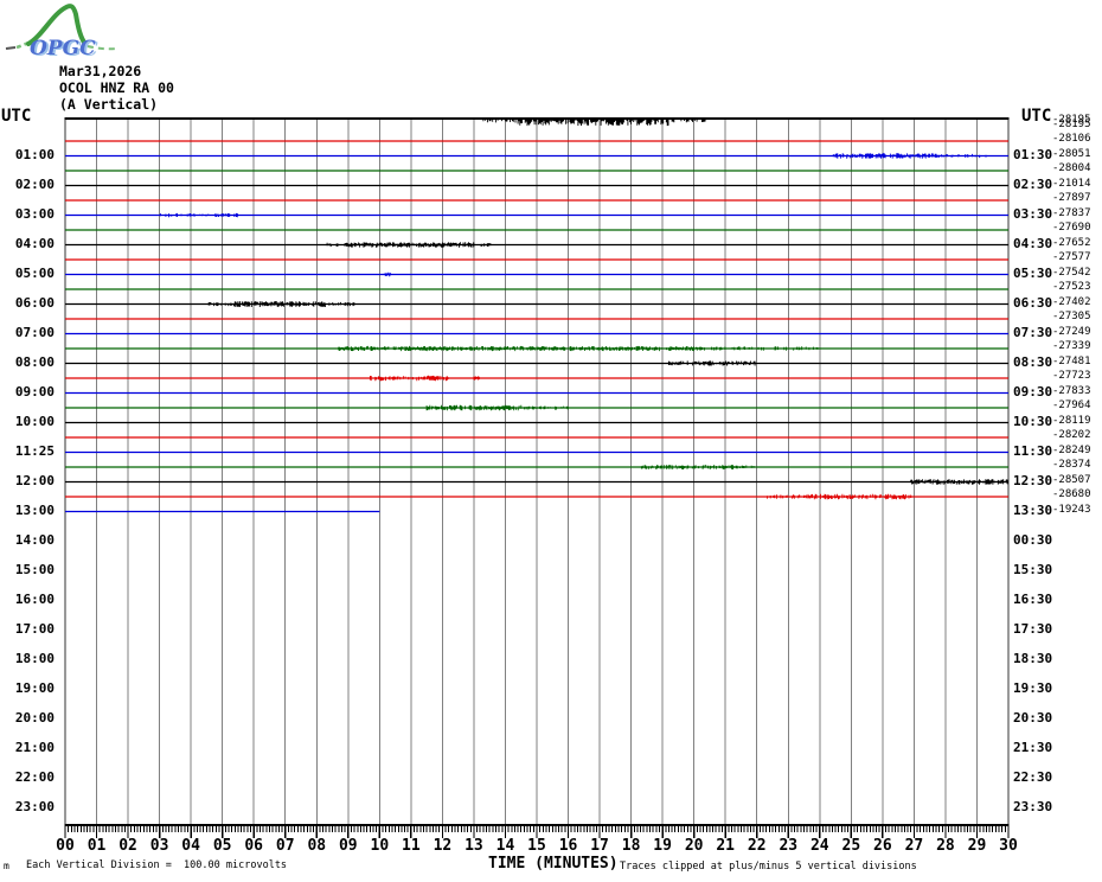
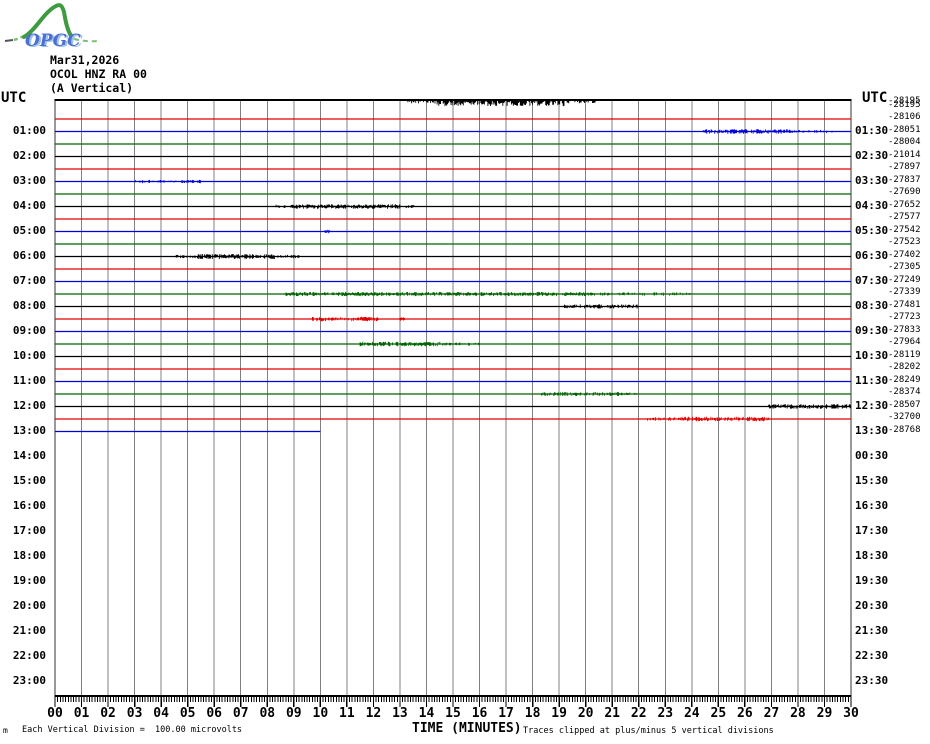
  OPGC
  Mar31,2026
  OCOL HNZ RA 00
  (A Vertical)
  UTC
  UTC
  01:00
  02:00
  03:00
  04:00
  05:00
  06:00
  07:00
  08:00
  09:00
  10:00
- 11:25
+ 11:00
  12:00
  13:00
  14:00
  15:00
  16:00
  17:00
  18:00
  19:00
  20:00
  21:00
  22:00
  23:00
  01:30
  02:30
  03:30
  04:30
  05:30
  06:30
  07:30
  08:30
  09:30
  10:30
  11:30
  12:30
  13:30
  00:30
  15:30
  16:30
  17:30
  18:30
  19:30
  20:30
  21:30
  22:30
  23:30
  -28195
  -28106
  -28051
  -28004
  -21014
  -27897
  -27837
  -27690
  -27652
  -27577
  -27542
  -27523
  -27402
  -27305
  -27249
  -27339
  -27481
  -27723
  -27833
  -27964
  -28119
  -28202
  -28249
  -28374
  -28507
- -28680
+ -32700
- -19243
+ -28768
  -28195
  00
  01
  02
  03
  04
  05
  06
  07
  08
  09
  10
  11
  12
  13
  14
  15
  16
  17
  18
  19
  20
  21
  22
  23
  24
  25
  26
  27
  28
  29
  30
  m
  Each Vertical Division = 100.00 microvolts
  TIME (MINUTES)
  Traces clipped at plus/minus 5 vertical divisions
